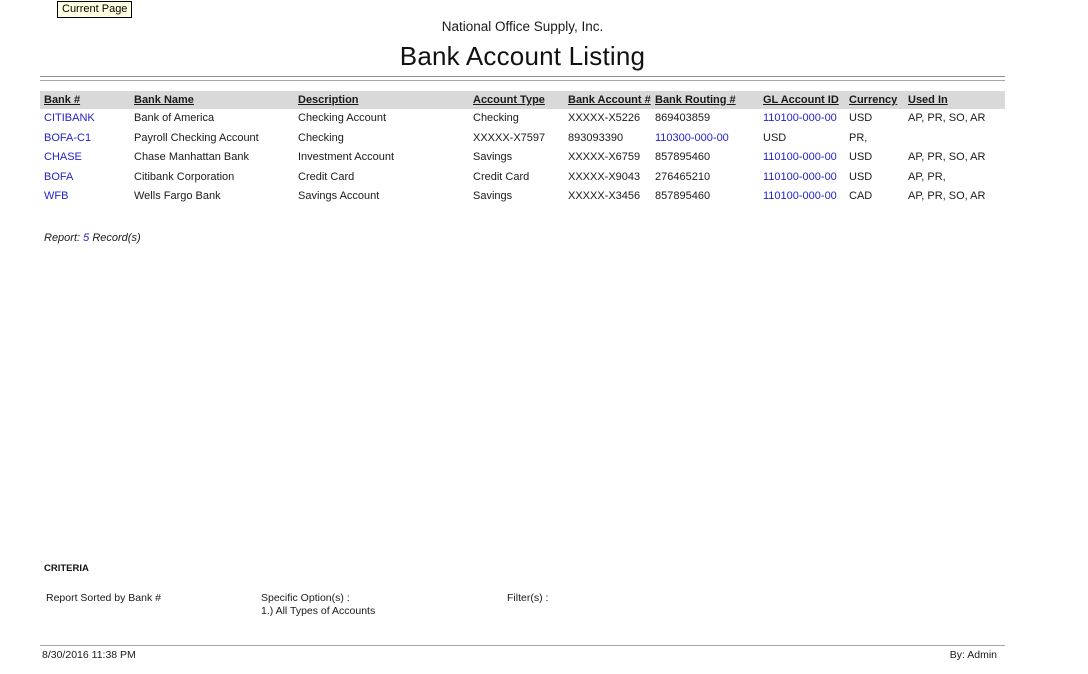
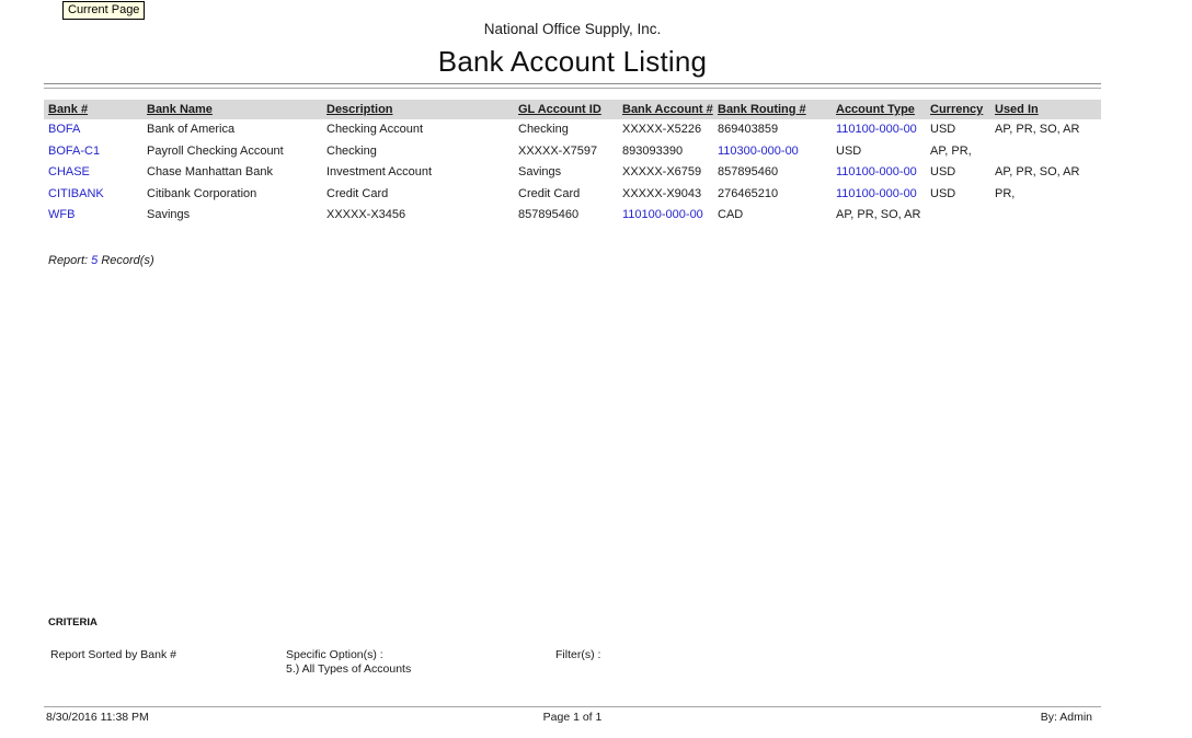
  Current Page
  National Office Supply, Inc.
  Bank Account Listing
  Bank #
  Bank Name
  Description
- Account Type
+ GL Account ID
  Bank Account #
  Bank Routing #
- GL Account ID
+ Account Type
  Currency
  Used In
- CITIBANK
+ BOFA
  Bank of America
  Checking Account
  Checking
  XXXXX-X5226
  869403859
  110100-000-00
  USD
  AP, PR, SO, AR
  BOFA-C1
  Payroll Checking Account
  Checking
  XXXXX-X7597
  893093390
  110300-000-00
  USD
- PR,
+ AP, PR,
  CHASE
  Chase Manhattan Bank
  Investment Account
  Savings
  XXXXX-X6759
  857895460
  110100-000-00
  USD
  AP, PR, SO, AR
- BOFA
+ CITIBANK
  Citibank Corporation
  Credit Card
  Credit Card
  XXXXX-X9043
  276465210
  110100-000-00
  USD
- AP, PR,
+ PR,
  WFB
- Wells Fargo Bank
- Savings Account
  Savings
  XXXXX-X3456
  857895460
  110100-000-00
  CAD
  AP, PR, SO, AR
  Report: 5 Record(s)
  CRITERIA
  Report Sorted by Bank #
  Specific Option(s) :
- 1.) All Types of Accounts
+ 5.) All Types of Accounts
  Filter(s) :
  8/30/2016 11:38 PM
+ Page 1 of 1
  By: Admin
